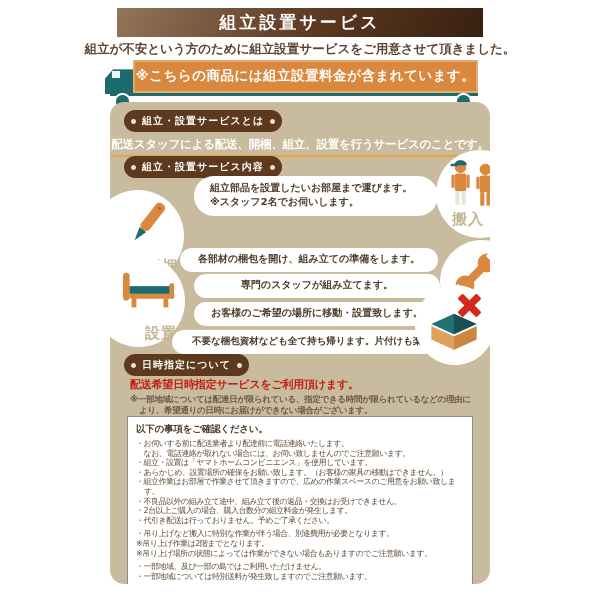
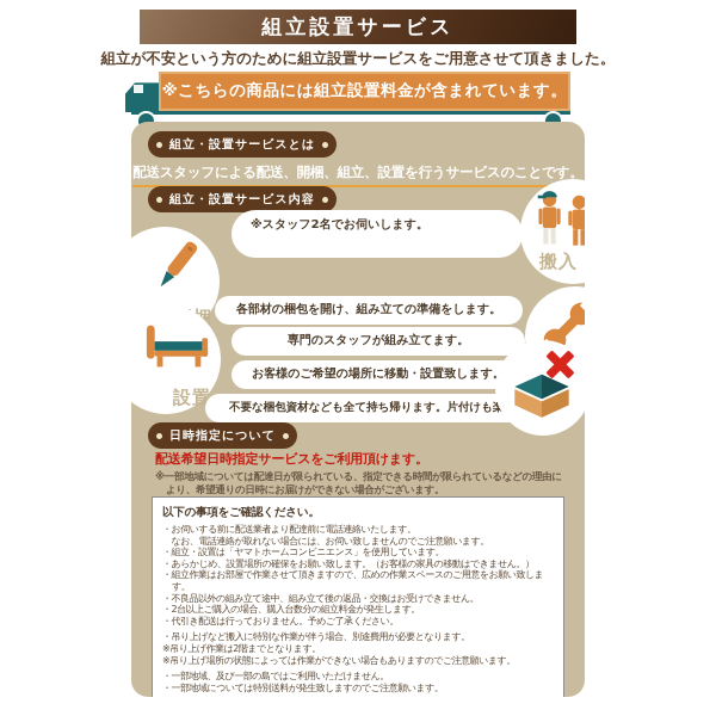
  組立設置サービス
  組立が不安という方のために組立設置サービスをご用意させて頂きました。
  ※こちらの商品には組立設置料金が含まれています。
  組立・設置サービスとは
  配送スタッフによる配送、開梱、組立、設置を行うサービスのことです。
  組立・設置サービス内容
- 組立部品を設置したいお部屋まで運びます。
  ※スタッフ2名でお伺いします。
  搬入
  各部材の梱包を開け、組み立ての準備をします。
  専門のスタッフが組み立てます。
  設置
  お客様のご希望の場所に移動・設置致します
  不要な梱包資材なども全て持ち帰ります。片付けも
  日時指定について
  配送希望日時指定サービスをご利用頂けます。
  ※一部地域については配達日が限られている、指定できる時間が限られているなどの理由により、希望通りの日時にお届けができない場合がございます。
  以下の事項をご確認ください。
  ・お伺いする前に配送業者より配達前に電話連絡いたします。
  なお、電話連絡が取れない場合には、お伺い致しませんのでご注意願います。
  ・組立・設置は「ヤマトホームコンビニエンス」を使用しています。
  ・あらかじめ、設置場所の確保をお願い致します。（お客様の家具の移動はできません。）
  ・組立作業はお部屋で作業させて頂きますので、広めの作業スペースのご用意をお願い致します。
  ・不良品以外の組み立て途中、組み立て後の返品・交換はお受けできません。
  ・2台以上ご購入の場合、購入台数分の組立料金が発生します。
  ・代引き配送は行っておりません。予めご了承ください。
  ・吊り上げなど搬入に特別な作業が伴う場合、別途費用が必要となります。
  ※吊り上げ作業は2階までとなります。
  ※吊り上げ場所の状態によっては作業ができない場合もありますのでご注意願います。
  ・一部地域、及び一部の島ではご利用いただけません。
  ・一部地域については特別送料が発生致しますのでご注意願います。
